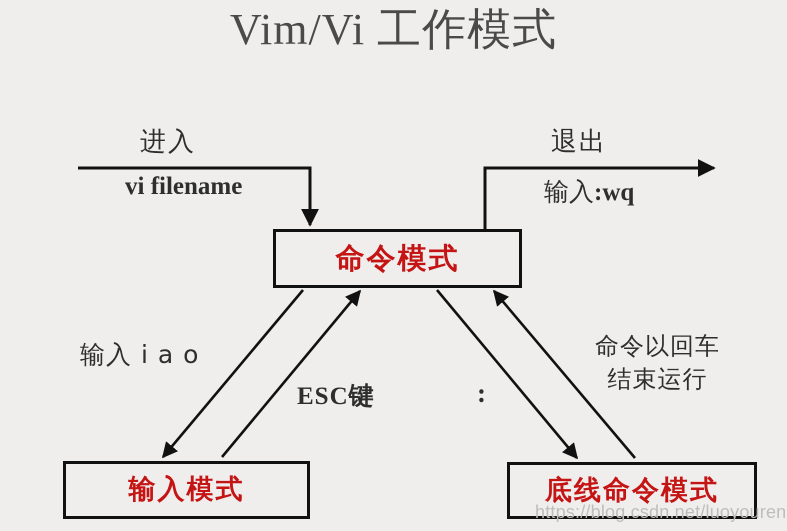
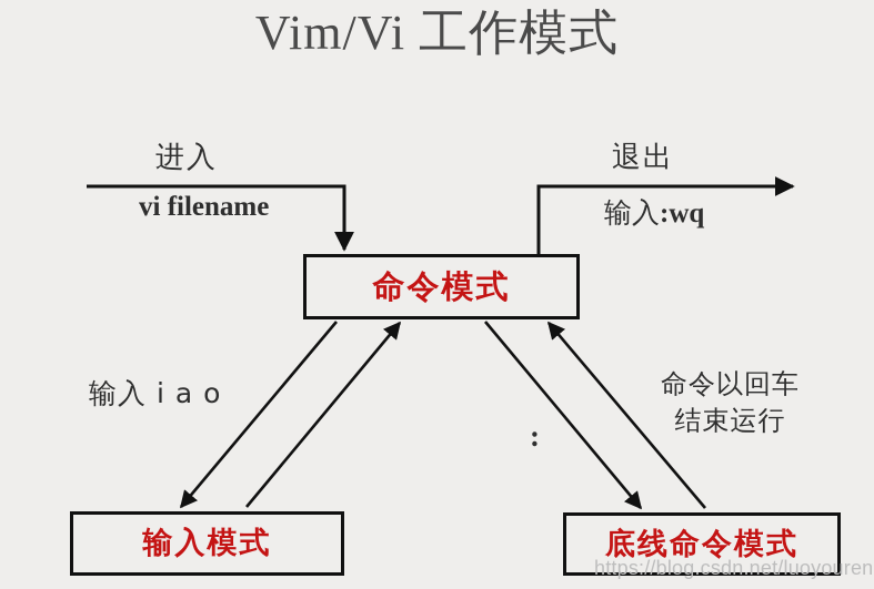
  Vim/Vi 工作模式
  命令模式
  输入模式
  底线命令模式
  进入
  vi filename
  退出
  输入:wq
  输入 i a o
- ESC键
  :
  命令以回车
  结束运行
  https://blog.csdn.net/luoyouren
